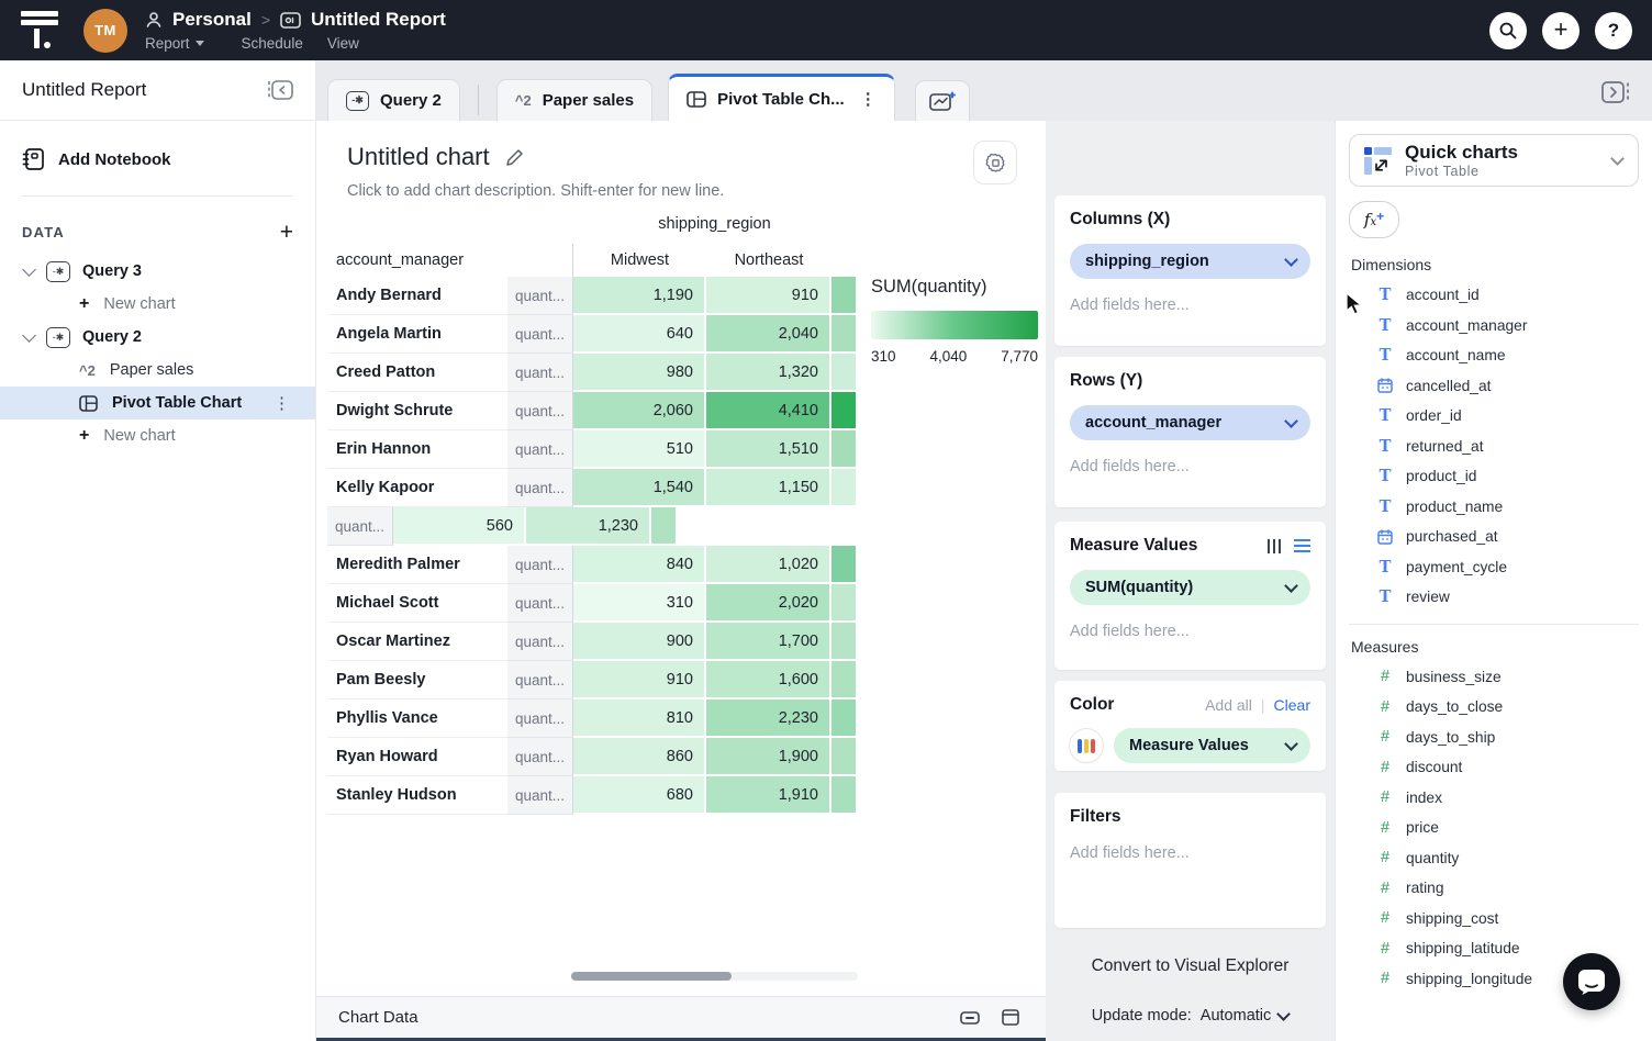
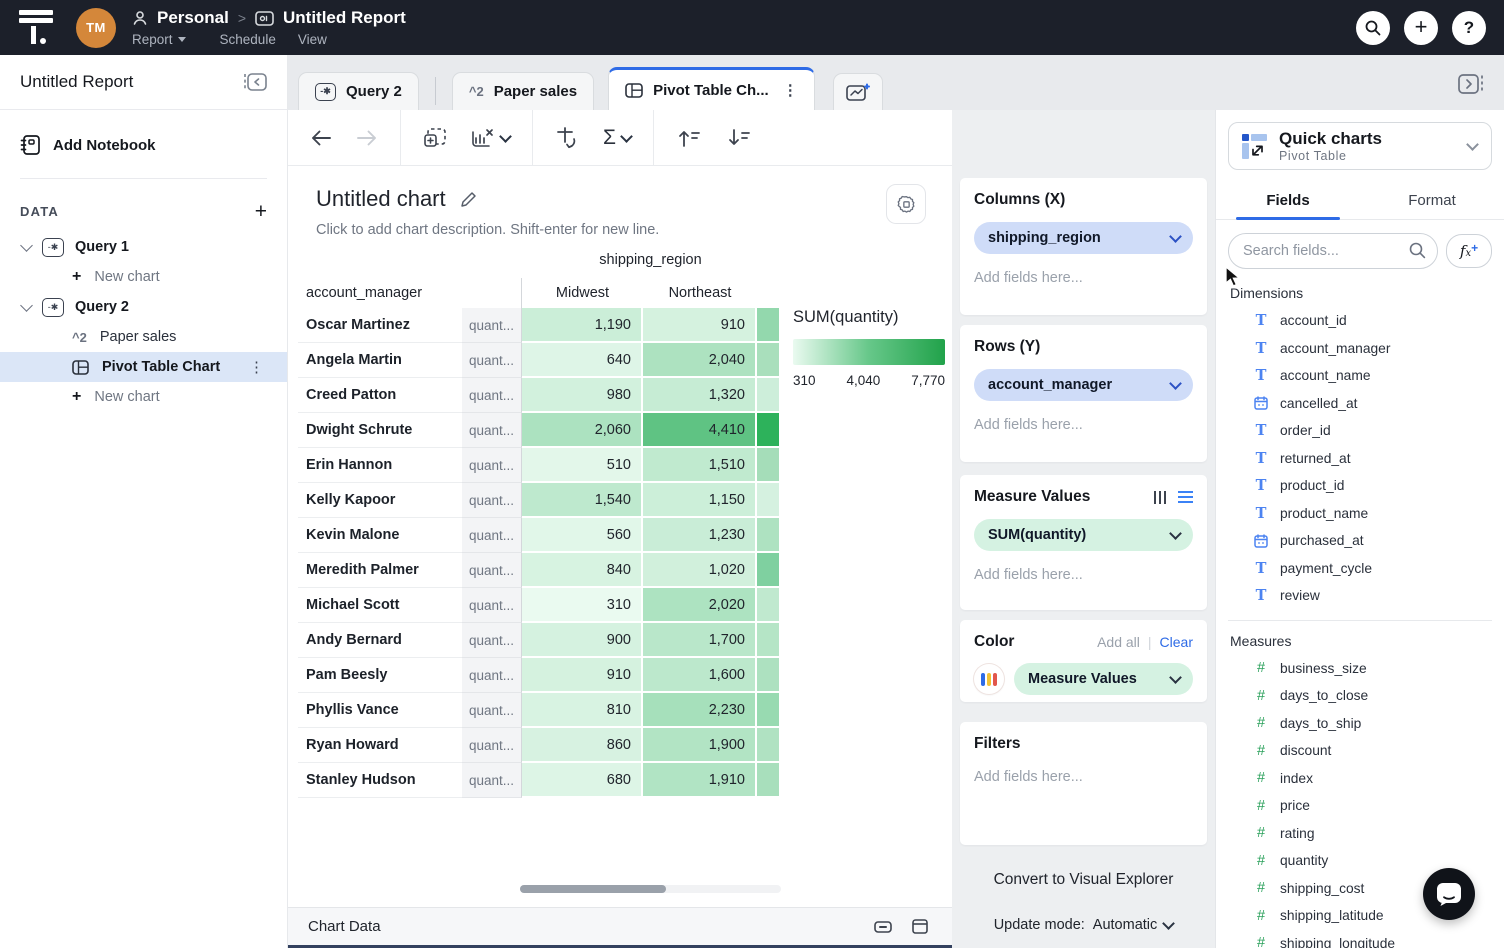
  TM
  Personal
  >
  Untitled Report
  Report
  Schedule
  View
  +
  ?
  Untitled Report
  Add Notebook
  DATA
  +
  -✱
- Query 3
+ Query 1
  +
  New chart
  -✱
  Query 2
  ^2
  Paper sales
  Pivot Table Chart
  ⋮
  +
  New chart
  -✱
  Query 2
  ^2
  Paper sales
  Pivot Table Ch...
  ⋮
+ Σ
  Untitled chart
  Click to add chart description. Shift-enter for new line.
  shipping_region
  account_manager
  Midwest
  Northeast
- Andy Bernard
+ Oscar Martinez
  quant...
  1,190
  910
  Angela Martin
  quant...
  640
  2,040
  Creed Patton
  quant...
  980
  1,320
  Dwight Schrute
  quant...
  2,060
  4,410
  Erin Hannon
  quant...
  510
  1,510
  Kelly Kapoor
  quant...
  1,540
  1,150
+ Kevin Malone
  quant...
  560
  1,230
  Meredith Palmer
  quant...
  840
  1,020
  Michael Scott
  quant...
  310
  2,020
- Oscar Martinez
+ Andy Bernard
  quant...
  900
  1,700
  Pam Beesly
  quant...
  910
  1,600
  Phyllis Vance
  quant...
  810
  2,230
  Ryan Howard
  quant...
  860
  1,900
  Stanley Hudson
  quant...
  680
  1,910
  SUM(quantity)
  310
  4,040
  7,770
  Chart Data
  Columns (X)
  shipping_region
  Add fields here...
  Rows (Y)
  account_manager
  Add fields here...
  Measure Values
  SUM(quantity)
  Add fields here...
  Color
  Add all
  |
  Clear
  Measure Values
  Filters
  Add fields here...
  Convert to Visual Explorer
  Update mode:
  Automatic
  Quick charts
  Pivot Table
+ Fields
+ Format
+ Search fields...
  f
  x
  +
  Dimensions
  T
  account_id
  T
  account_manager
  T
  account_name
  cancelled_at
  T
  order_id
  T
  returned_at
  T
  product_id
  T
  product_name
  purchased_at
  T
  payment_cycle
  T
  review
  Measures
  #
  business_size
  #
  days_to_close
  #
  days_to_ship
  #
  discount
  #
  index
  #
  price
  #
- quantity
+ rating
  #
- rating
+ quantity
  #
  shipping_cost
  #
  shipping_latitude
  #
  shipping_longitude
